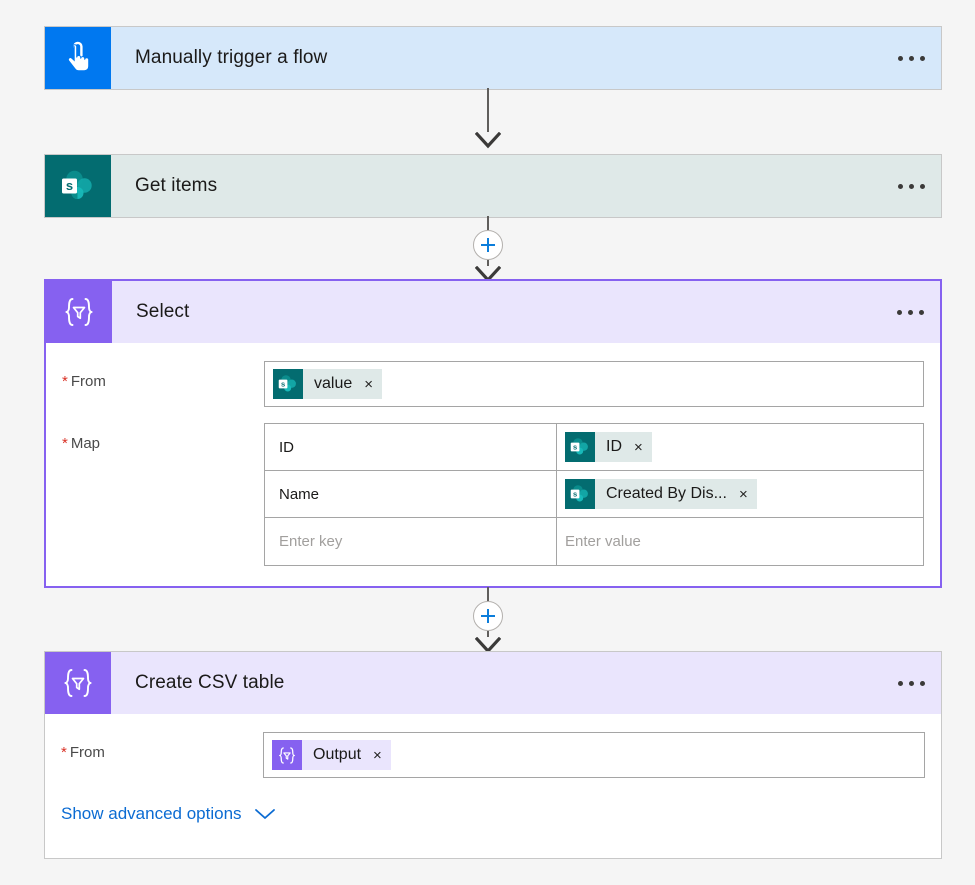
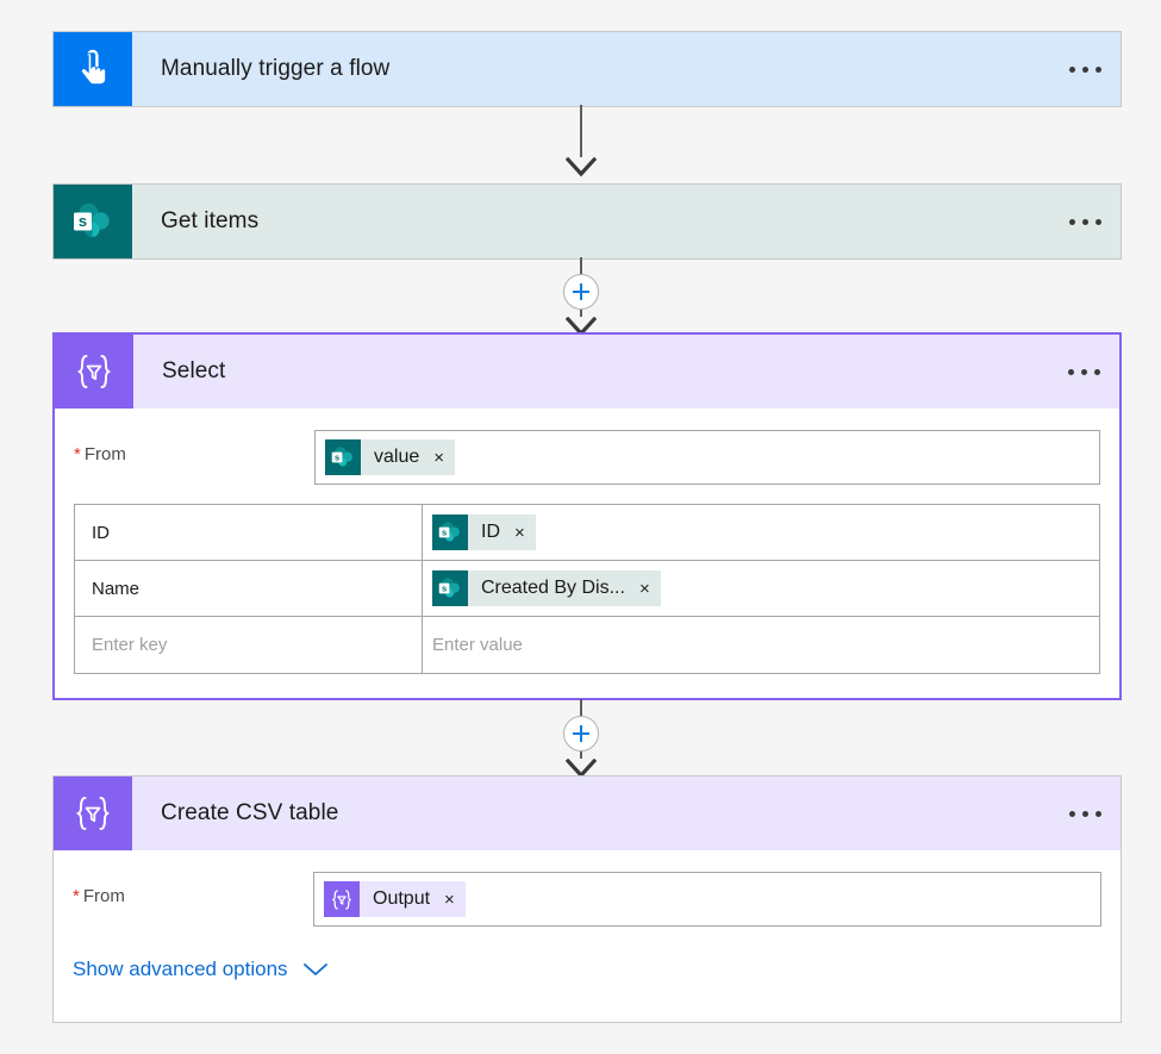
  Manually trigger a flow
  s
  Get items
  Select
  * From
  s
  value
  ×
- * Map
  ID
  s
  ID
  ×
  Name
  s
  Created By Dis...
  ×
  Enter key
  Enter value
  Create CSV table
  * From
  Output
  ×
  Show advanced options
